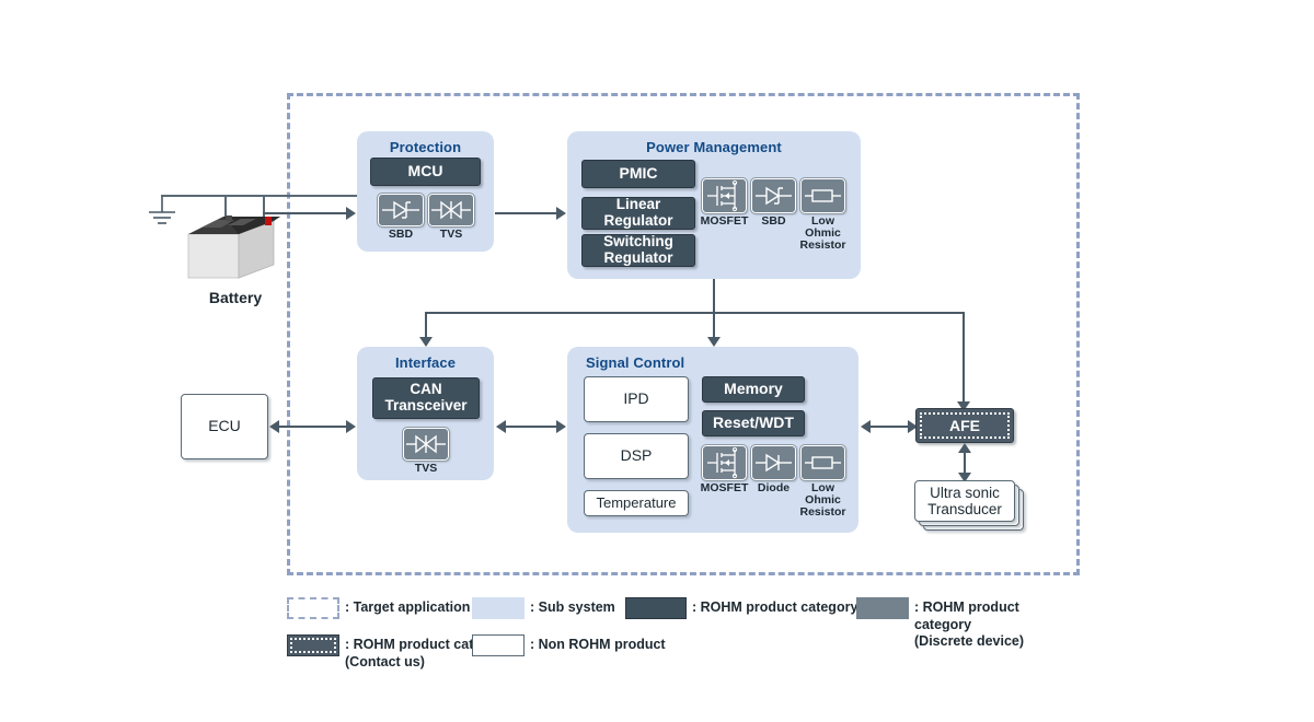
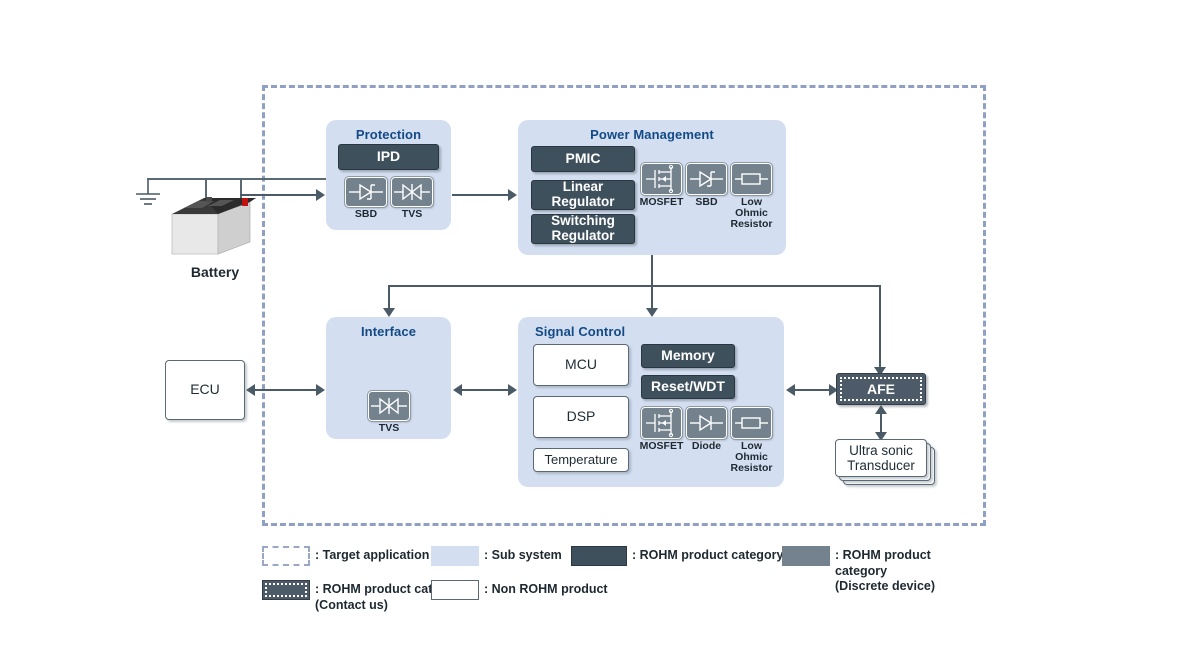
  Battery
  Protection
- MCU
+ IPD
  SBD
  TVS
  Power Management
  PMIC
  Linear
  Regulator
  Switching
  Regulator
  MOSFET
  SBD
  Low
  Ohmic
  Resistor
  ECU
  Interface
- CAN
- Transceiver
  TVS
  Signal Control
- IPD
+ MCU
  DSP
  Temperature
  Memory
  Reset/WDT
  MOSFET
  Diode
  Low
  Ohmic
  Resistor
  AFE
  Ultra sonic
  Transducer
  : Target application
  : Sub system
  : ROHM product category
  : ROHM product category
  (Discrete device)
  : ROHM product ca
  (Contact us)
  : Non ROHM product
